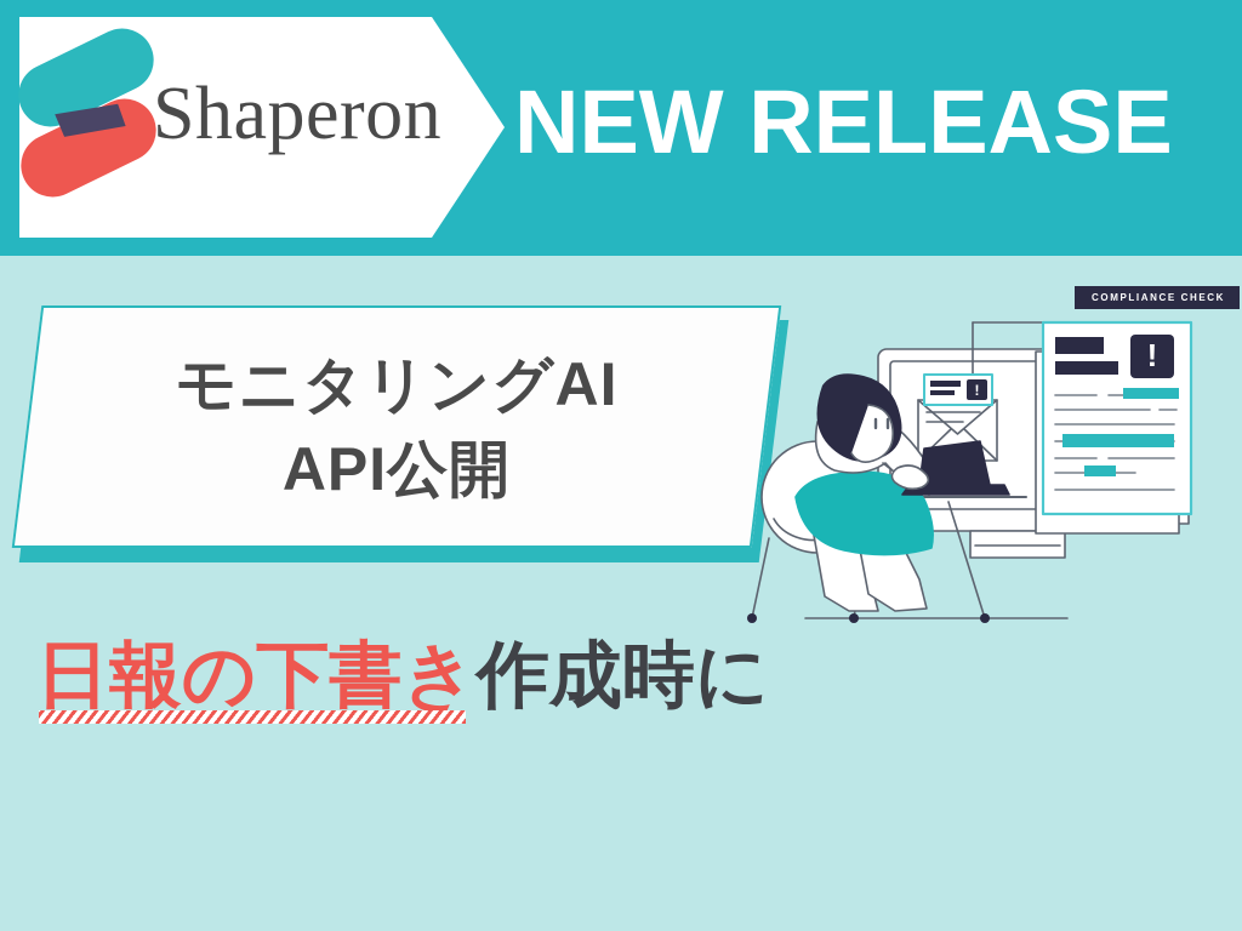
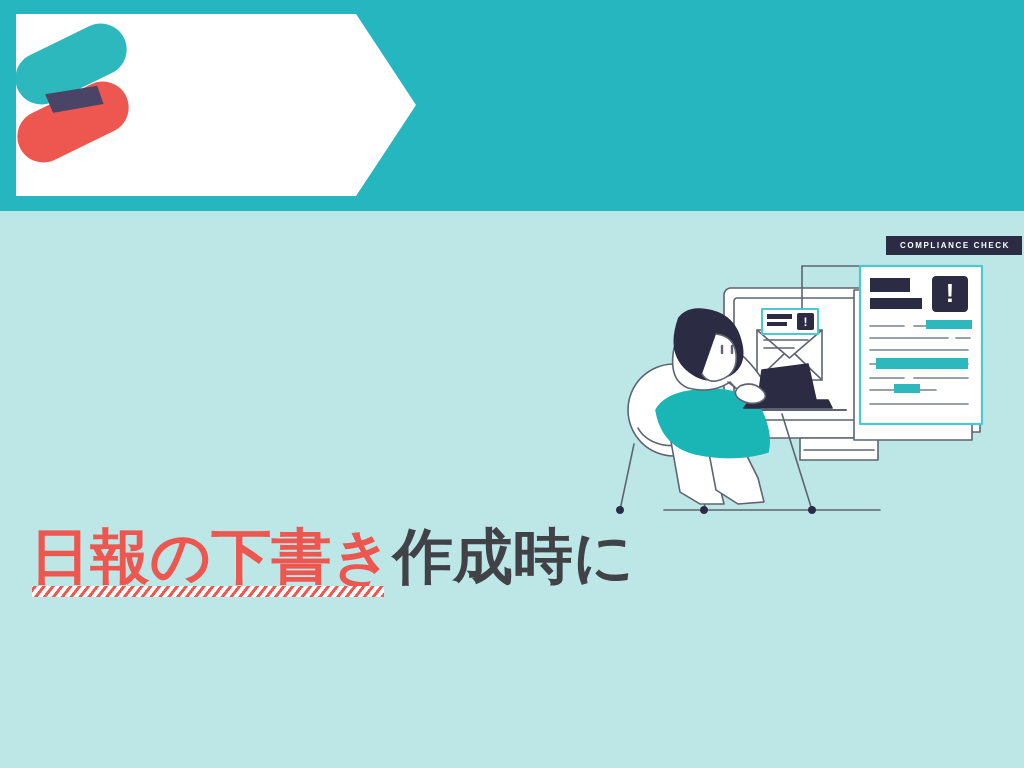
- Shaperon
- NEW RELEASE
- モニタリングAI
- API公開
  !
  !
  COMPLIANCE CHECK
  日報の下書き作成時に
